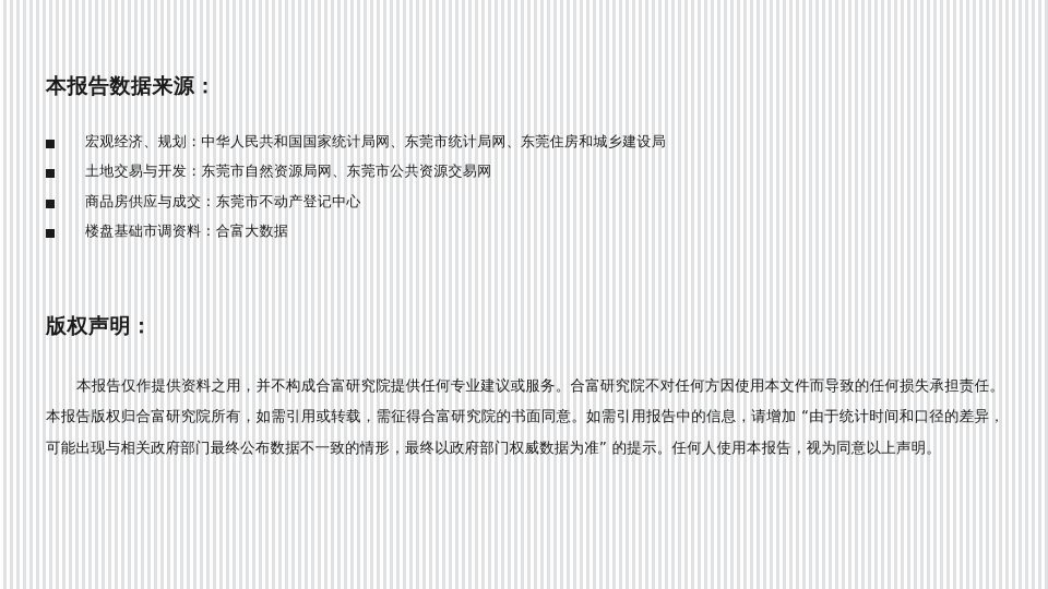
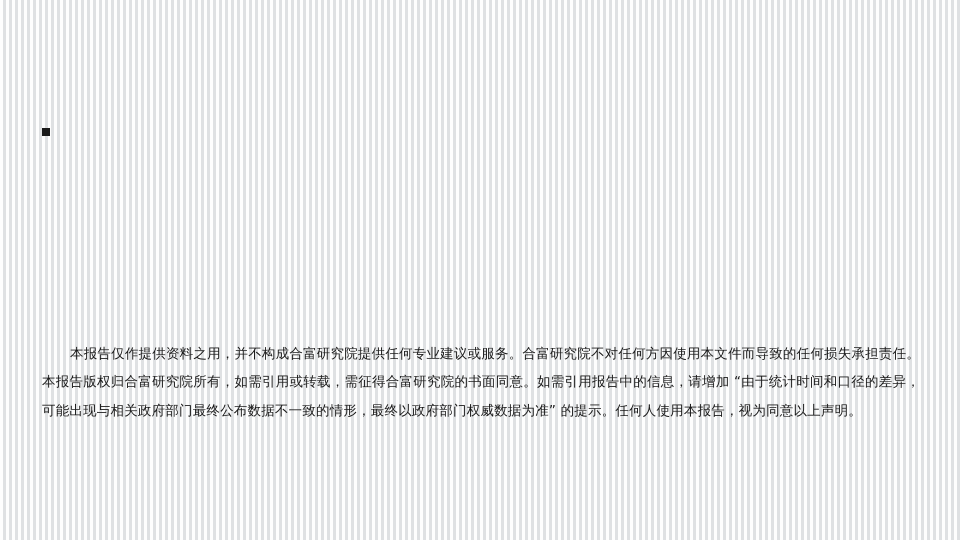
- 本报告数据来源：
- 宏观经济、规划：中华人民共和国国家统计局网、东莞市统计局网、东莞住房和城乡建设局
- 土地交易与开发：东莞市自然资源局网、东莞市公共资源交易网
- 商品房供应与成交：东莞市不动产登记中心
- 楼盘基础市调资料：合富大数据
- 版权声明：
  本报告仅作提供资料之用，并不构成合富研究院提供任何专业建议或服务。合富研究院不对任何方因使用本文件而导致的任何损失承担责任。本报告版权归合富研究院所有，如需引用或转载，需征得合富研究院的书面同意。如需引用报告中的信息，请增加 “由于统计时间和口径的差异，可能出现与相关政府部门最终公布数据不一致的情形，最终以政府部门权威数据为准” 的提示。任何人使用本报告，视为同意以上声明。
